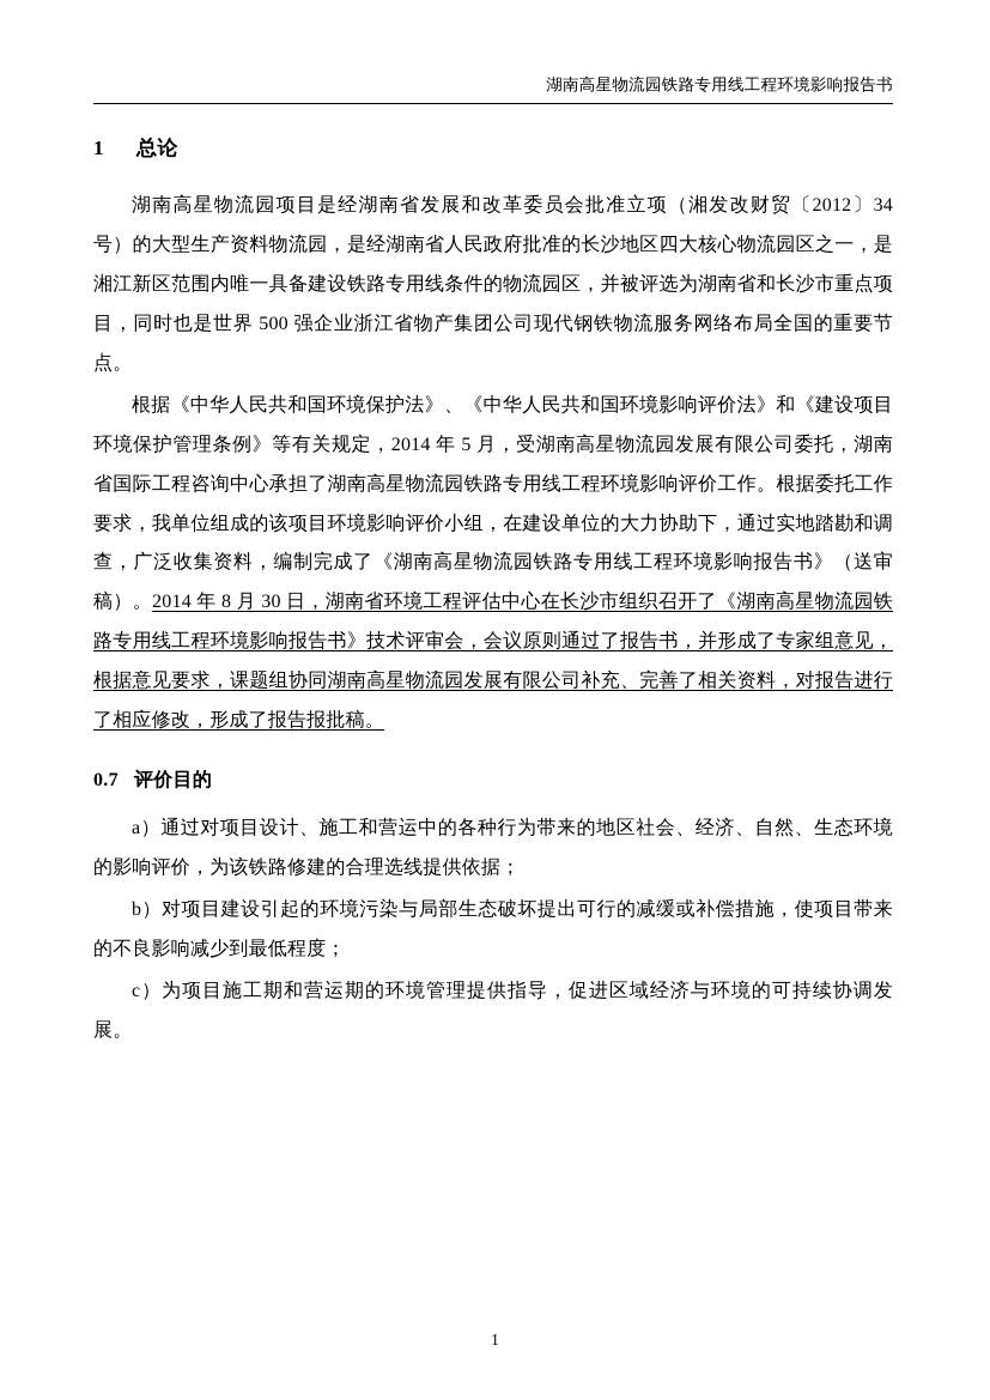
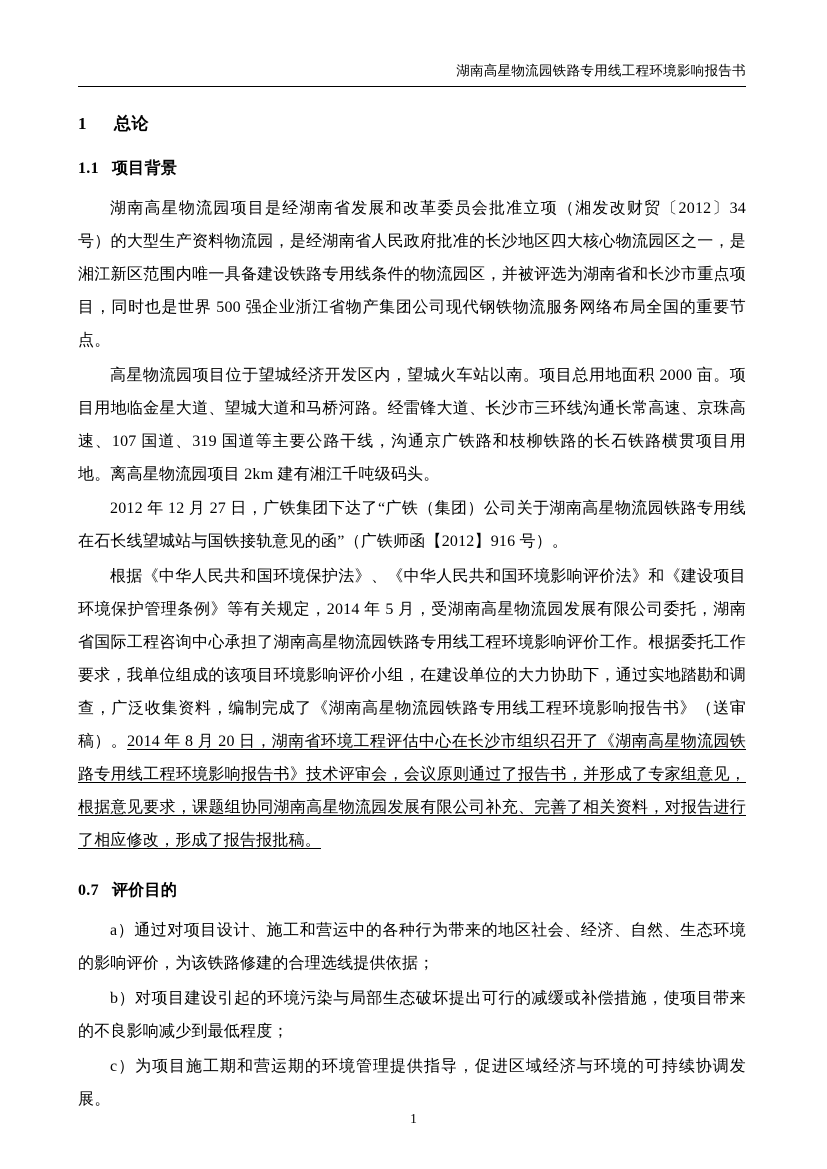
  湖南高星物流园铁路专用线工程环境影响报告书
  1 总论
+ 1.1 项目背景
  湖南高星物流园项目是经湖南省发展和改革委员会批准立项（湘发改财贸〔2012〕34 号）的大型生产资料物流园，是经湖南省人民政府批准的长沙地区四大核心物流园区之一，是湘江新区范围内唯一具备建设铁路专用线条件的物流园区，并被评选为湖南省和长沙市重点项目，同时也是世界 500 强企业浙江省物产集团公司现代钢铁物流服务网络布局全国的重要节点。
+ 高星物流园项目位于望城经济开发区内，望城火车站以南。项目总用地面积 2000 亩。项目用地临金星大道、望城大道和马桥河路。经雷锋大道、长沙市三环线沟通长常高速、京珠高速、107 国道、319 国道等主要公路干线，沟通京广铁路和枝柳铁路的长石铁路横贯项目用地。离高星物流园项目 2km 建有湘江千吨级码头。
+ 2012 年 12 月 27 日，广铁集团下达了“广铁（集团）公司关于湖南高星物流园铁路专用线在石长线望城站与国铁接轨意见的函”（广铁师函【2012】916 号）。
- 根据《中华人民共和国环境保护法》、《中华人民共和国环境影响评价法》和《建设项目环境保护管理条例》等有关规定，2014 年 5 月，受湖南高星物流园发展有限公司委托，湖南省国际工程咨询中心承担了湖南高星物流园铁路专用线工程环境影响评价工作。根据委托工作要求，我单位组成的该项目环境影响评价小组，在建设单位的大力协助下，通过实地踏勘和调查，广泛收集资料，编制完成了《湖南高星物流园铁路专用线工程环境影响报告书》（送审稿）。2014 年 8 月 30 日，湖南省环境工程评估中心在长沙市组织召开了《湖南高星物流园铁路专用线工程环境影响报告书》技术评审会，会议原则通过了报告书，并形成了专家组意见，根据意见要求，课题组协同湖南高星物流园发展有限公司补充、完善了相关资料，对报告进行了相应修改，形成了报告报批稿。
+ 根据《中华人民共和国环境保护法》、《中华人民共和国环境影响评价法》和《建设项目环境保护管理条例》等有关规定，2014 年 5 月，受湖南高星物流园发展有限公司委托，湖南省国际工程咨询中心承担了湖南高星物流园铁路专用线工程环境影响评价工作。根据委托工作要求，我单位组成的该项目环境影响评价小组，在建设单位的大力协助下，通过实地踏勘和调查，广泛收集资料，编制完成了《湖南高星物流园铁路专用线工程环境影响报告书》（送审稿）。2014 年 8 月 20 日，湖南省环境工程评估中心在长沙市组织召开了《湖南高星物流园铁路专用线工程环境影响报告书》技术评审会，会议原则通过了报告书，并形成了专家组意见，根据意见要求，课题组协同湖南高星物流园发展有限公司补充、完善了相关资料，对报告进行了相应修改，形成了报告报批稿。
  0.7 评价目的
  a）通过对项目设计、施工和营运中的各种行为带来的地区社会、经济、自然、生态环境的影响评价，为该铁路修建的合理选线提供依据；
  b）对项目建设引起的环境污染与局部生态破坏提出可行的减缓或补偿措施，使项目带来的不良影响减少到最低程度；
  c）为项目施工期和营运期的环境管理提供指导，促进区域经济与环境的可持续协调发展。
  1
